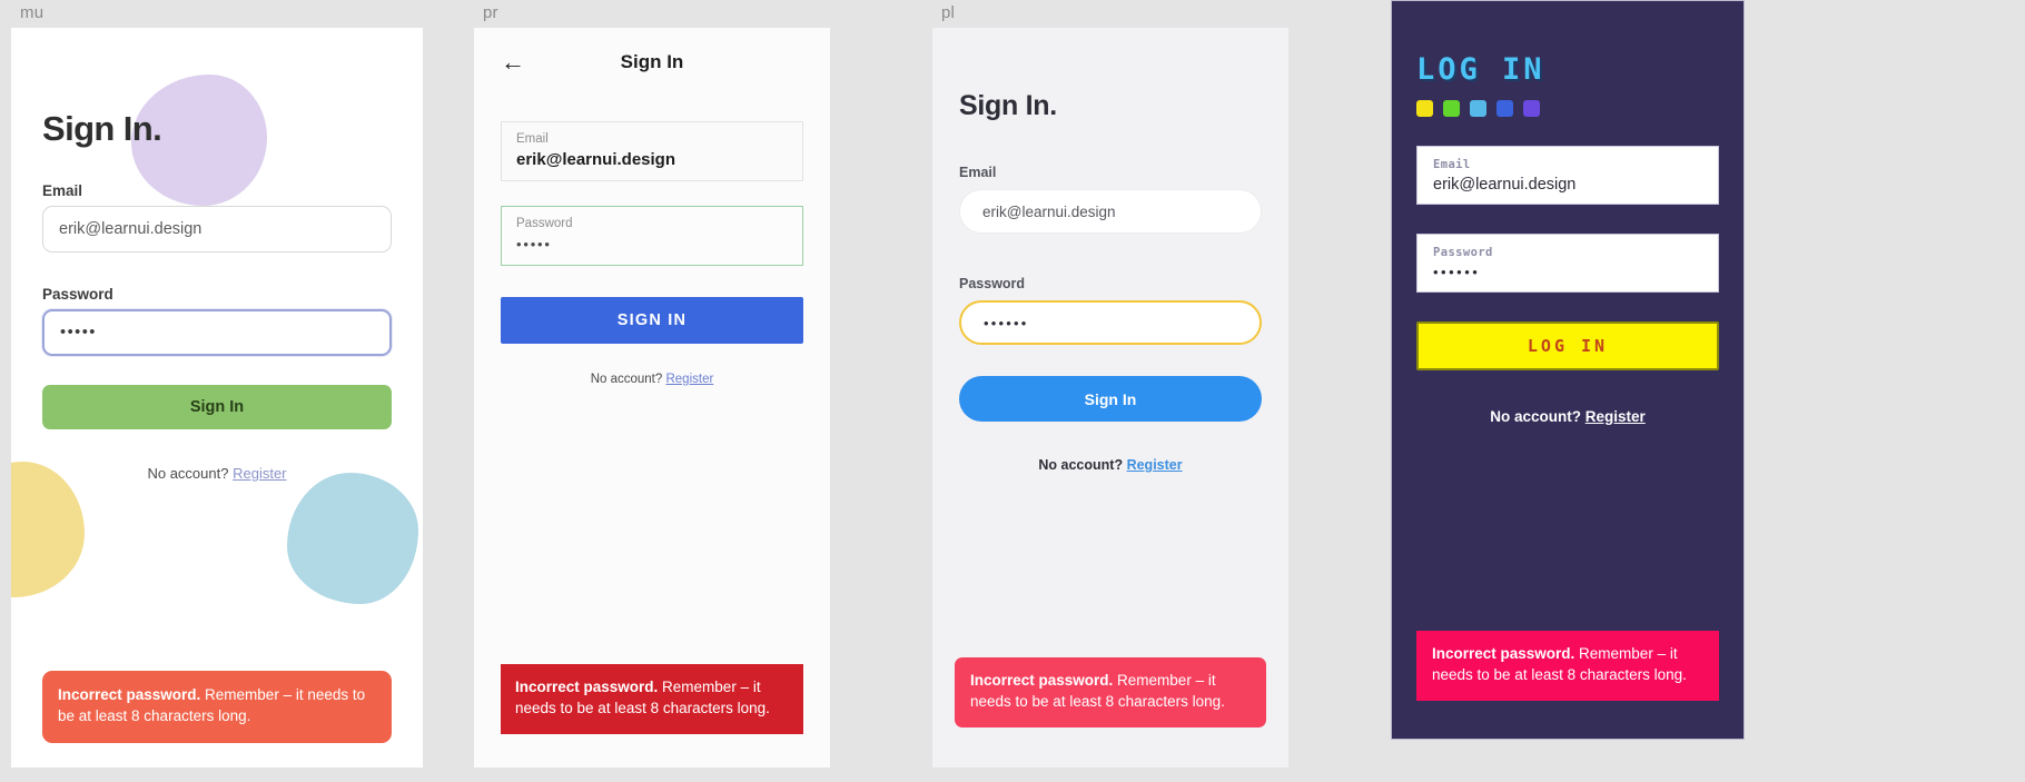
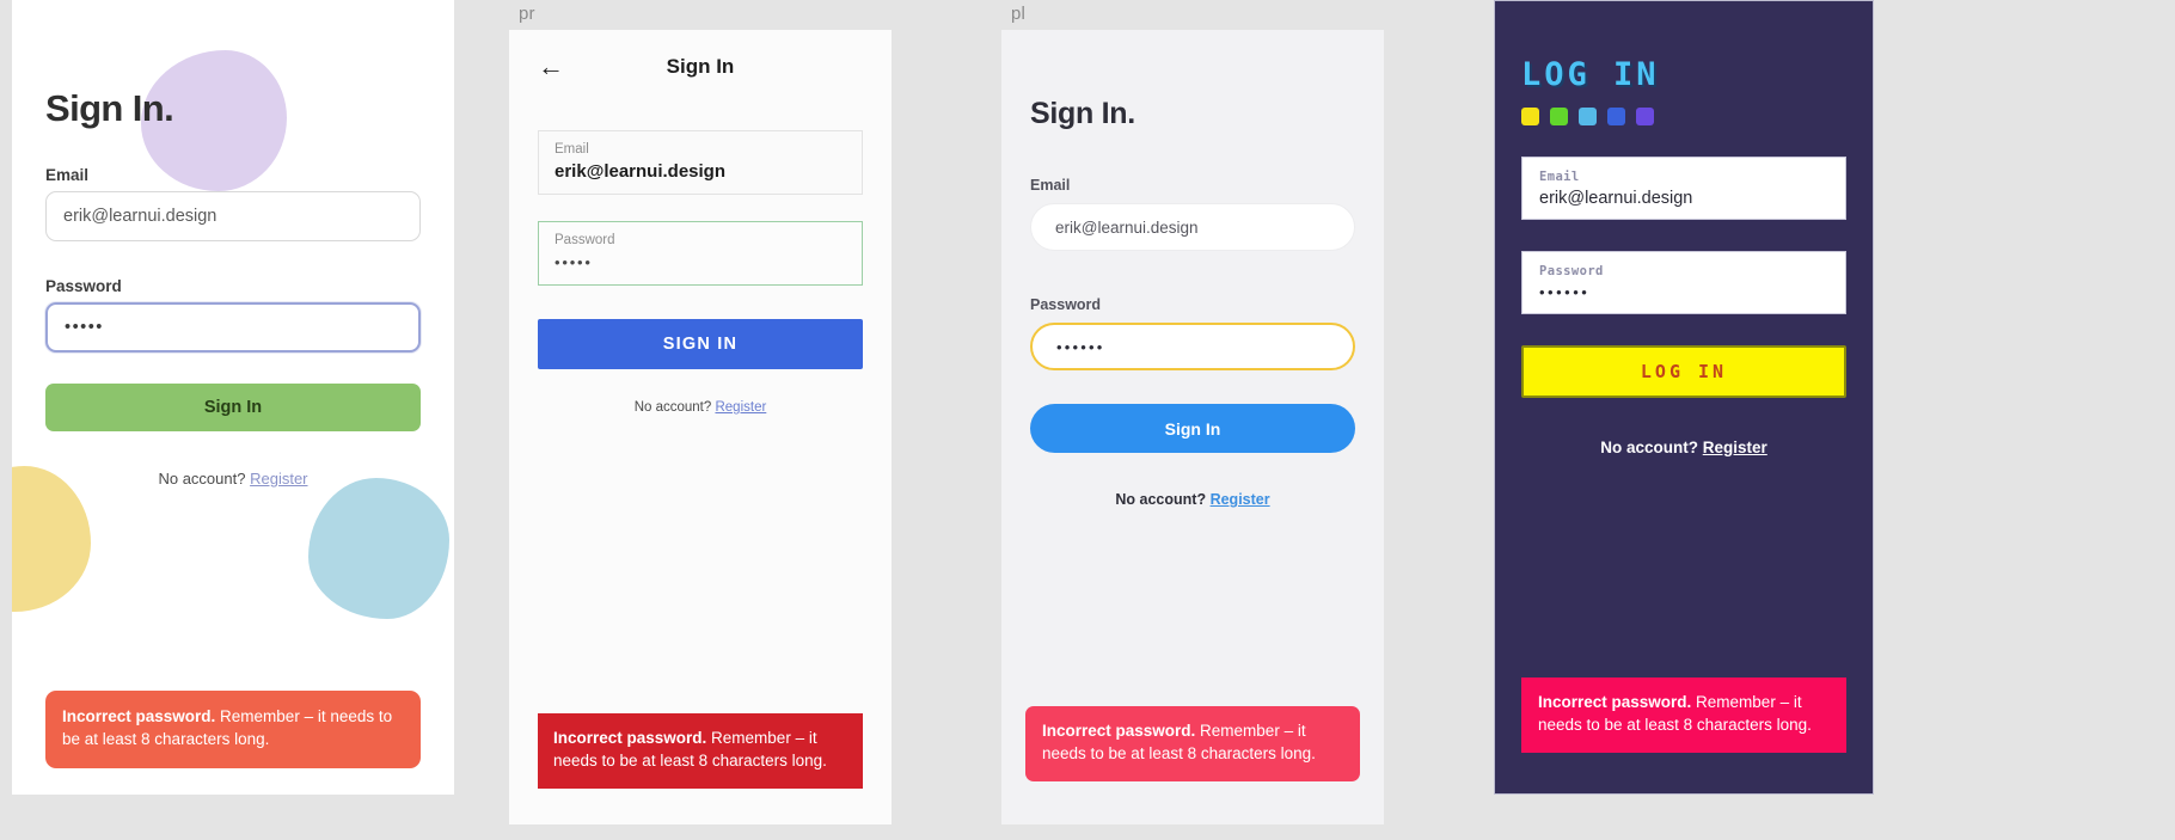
- mu
  Sign In.
  Email
  erik@learnui.design
  Password
  •••••
  Sign In
  No account? Register
  Incorrect password. Remember – it needs to be at least 8 characters long.
  pr
  ←
  Sign In
  Email
  erik@learnui.design
  Password
  •••••
  SIGN IN
  No account? Register
  Incorrect password. Remember – it needs to be at least 8 characters long.
  pl
  Sign In.
  Email
  erik@learnui.design
  Password
  ••••••
  Sign In
  No account? Register
  Incorrect password. Remember – it needs to be at least 8 characters long.
  LOG IN
  Email
  erik@learnui.design
  Password
  ••••••
  LOG IN
  No account? Register
  Incorrect password. Remember – it needs to be at least 8 characters long.
